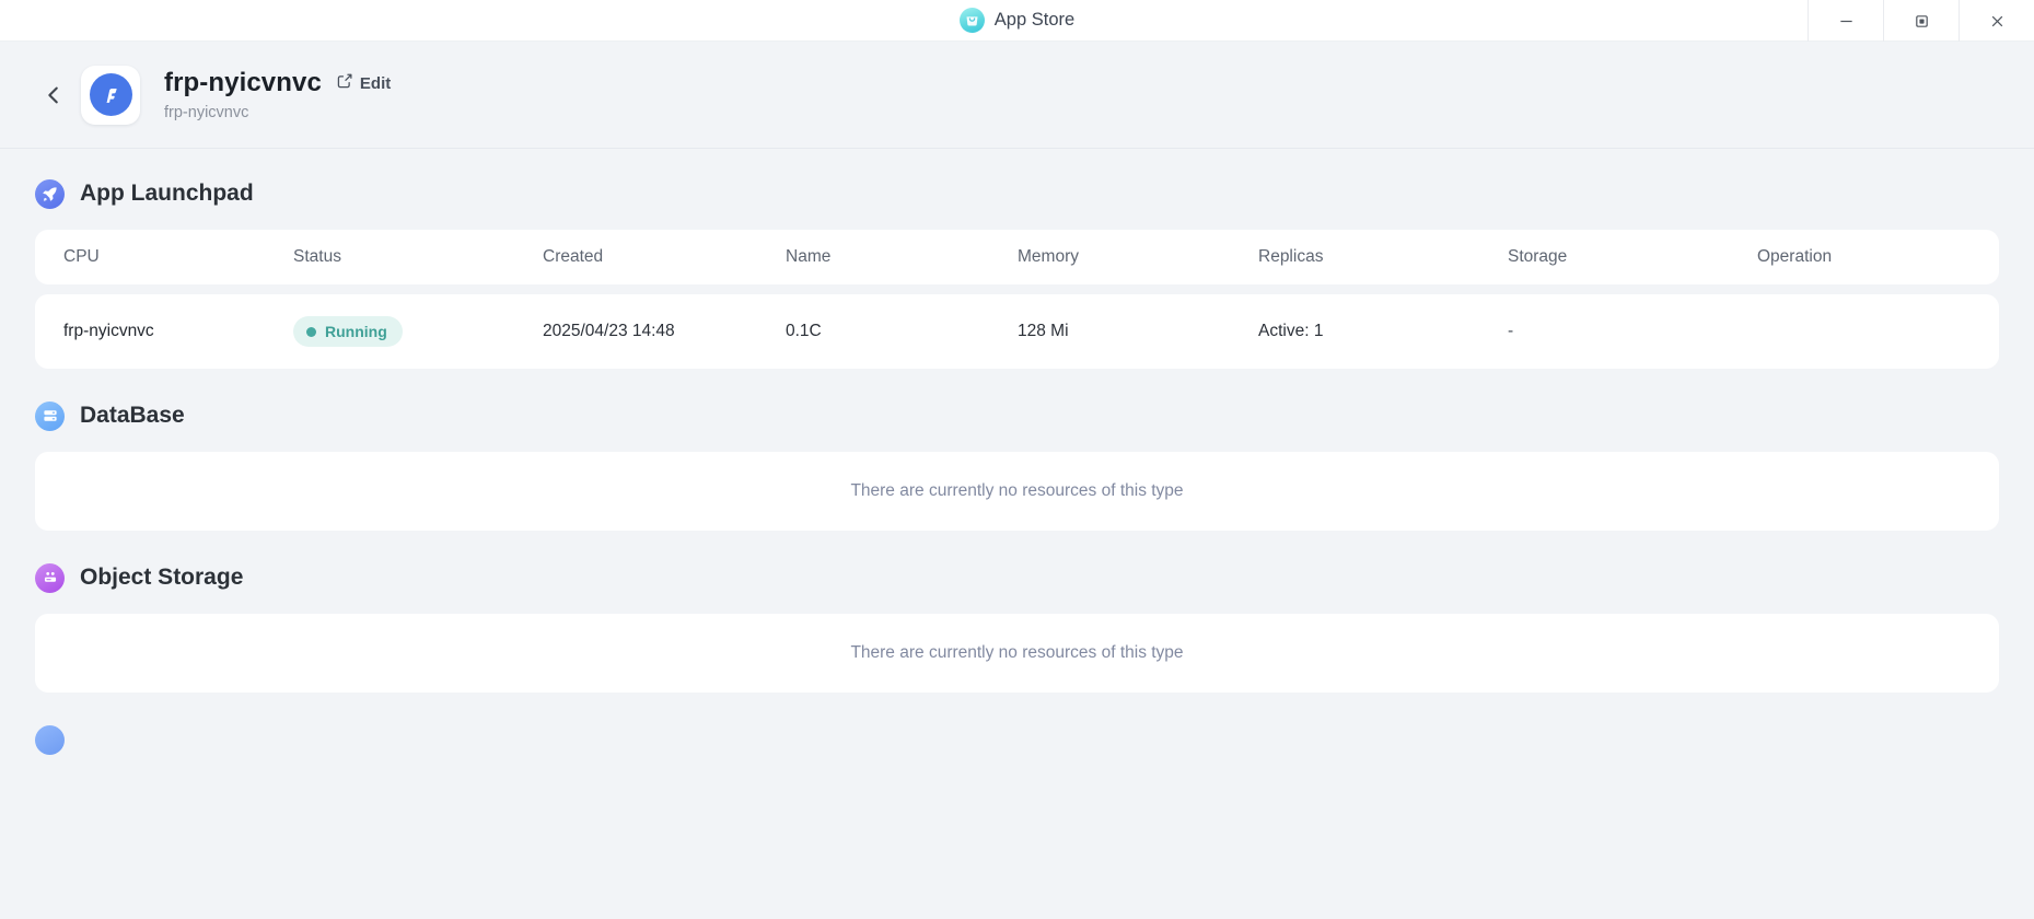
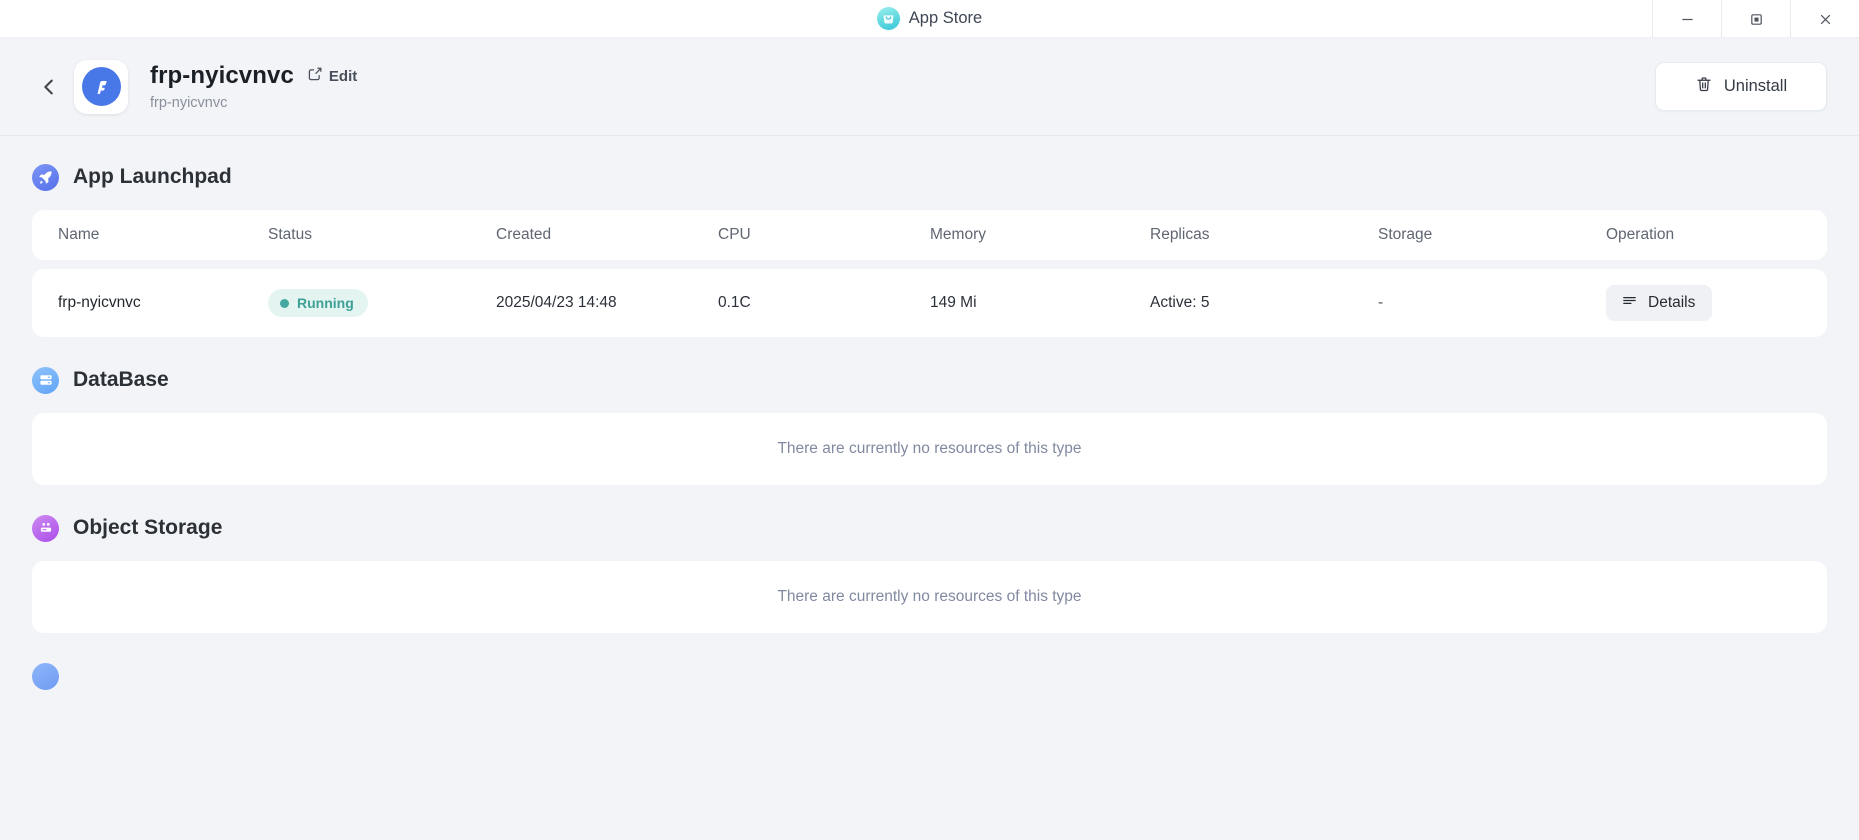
  App Store
  frp-nyicvnvc
  Edit
  frp-nyicvnvc
+ Uninstall
  App Launchpad
- CPU
+ Name
  Status
  Created
- Name
+ CPU
  Memory
  Replicas
  Storage
  Operation
  frp-nyicvnvc
  Running
  2025/04/23 14:48
  0.1C
- 128 Mi
+ 149 Mi
- Active: 1
+ Active: 5
  -
+ Details
  DataBase
  There are currently no resources of this type
  Object Storage
  There are currently no resources of this type
